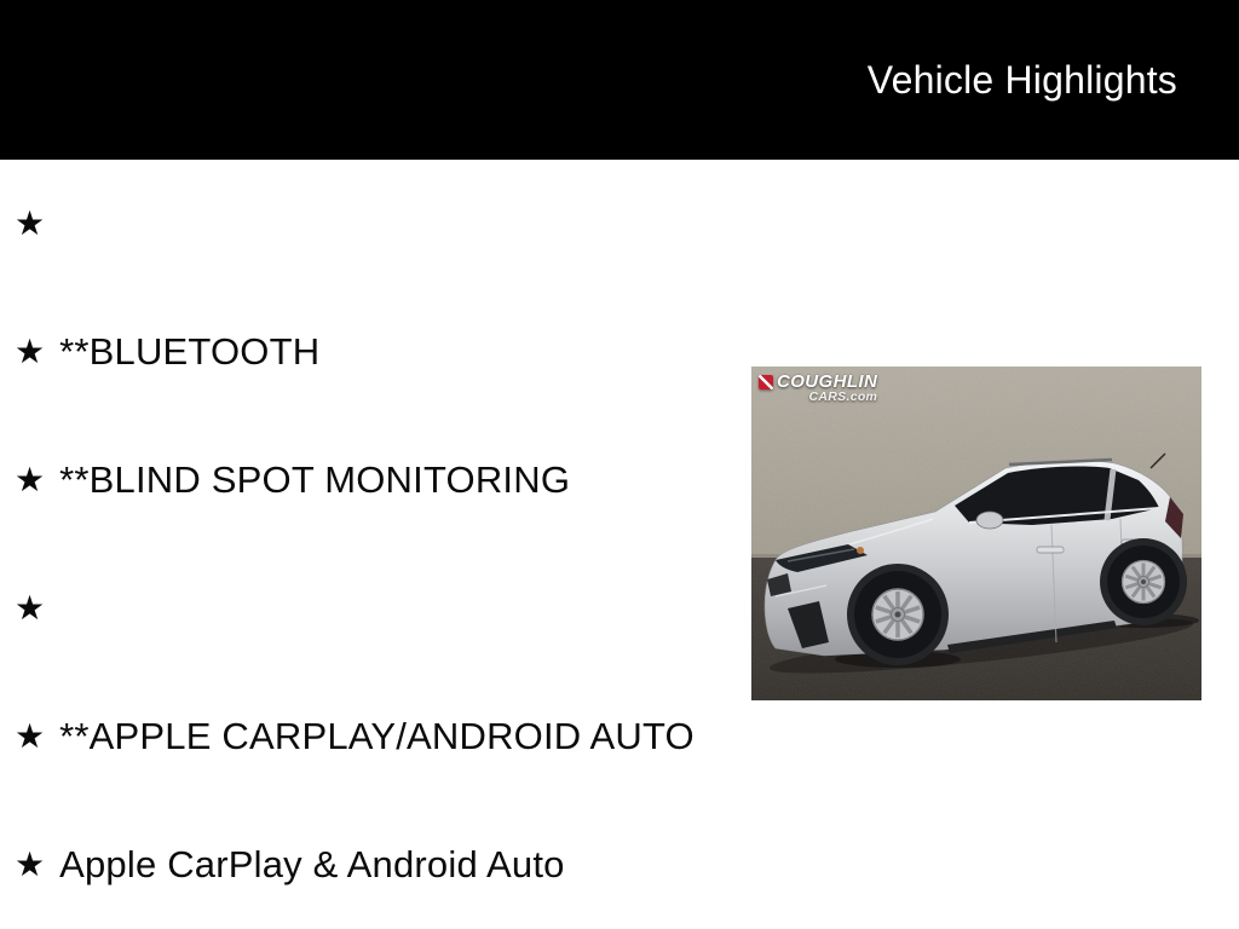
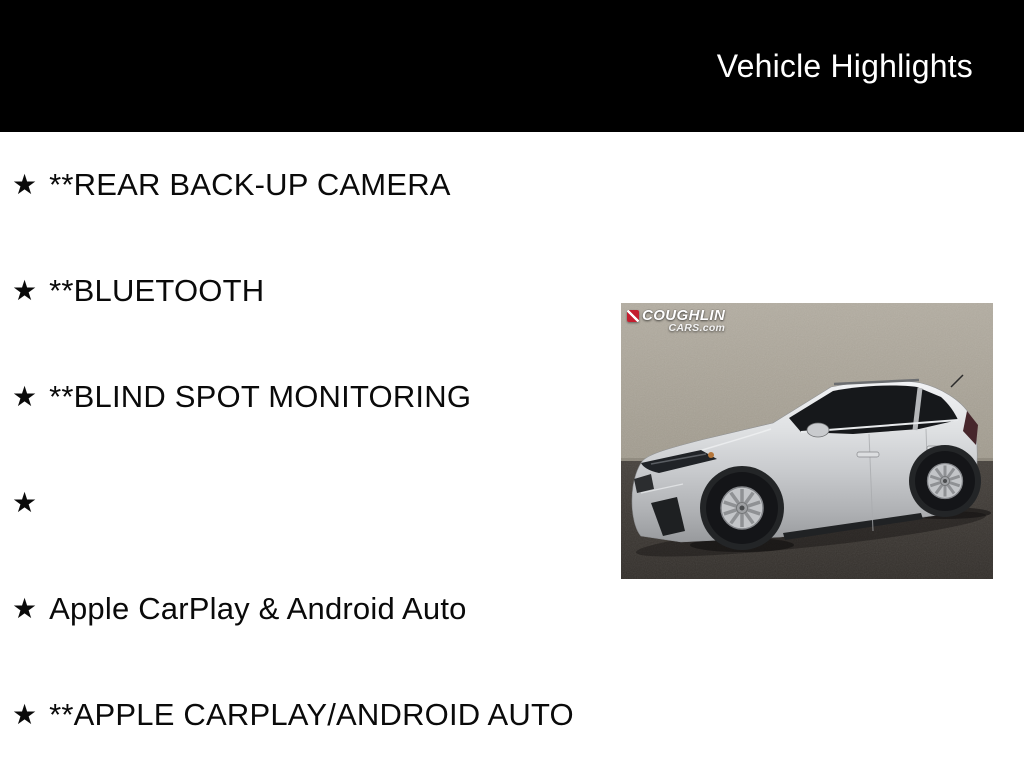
  Vehicle Highlights
  ★
+ **REAR BACK-UP CAMERA
  ★
  **BLUETOOTH
  ★
  **BLIND SPOT MONITORING
  ★
  ★
- **APPLE CARPLAY/ANDROID AUTO
+ Apple CarPlay & Android Auto
  ★
- Apple CarPlay & Android Auto
+ **APPLE CARPLAY/ANDROID AUTO
  COUGHLIN
  CARS.com
